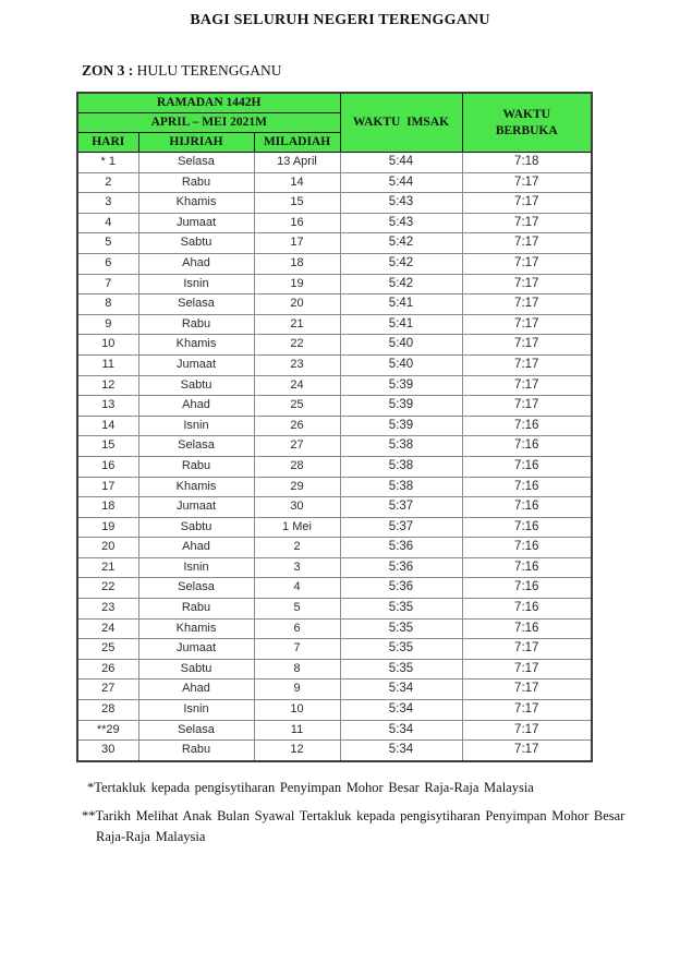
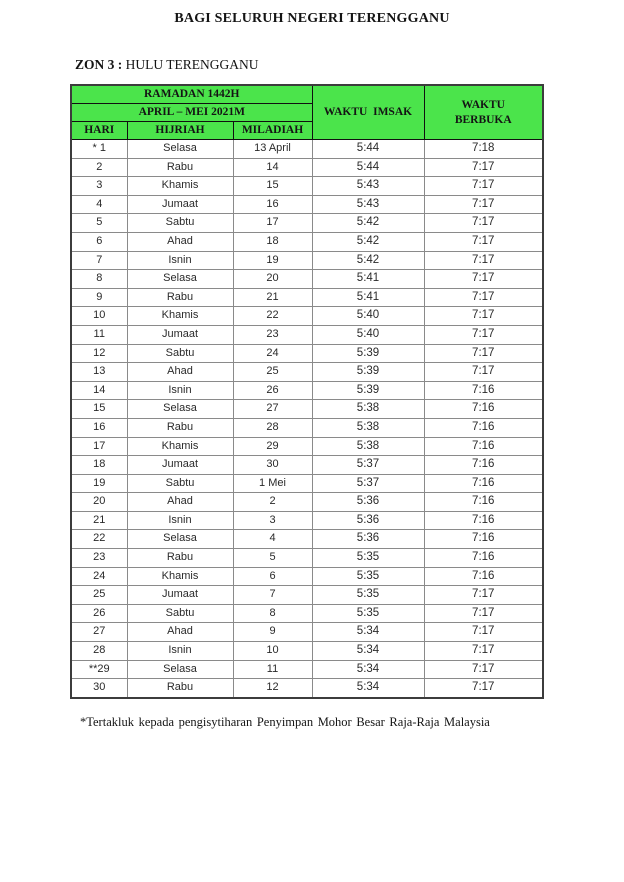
  BAGI SELURUH NEGERI TERENGGANU
  ZON 3 : HULU TERENGGANU
  RAMADAN 1442H	WAKTU IMSAK	WAKTU BERBUKA
  APRIL – MEI 2021M
  HARI	HIJRIAH	MILADIAH
  * 1	Selasa	13 April	5:44	7:18
  2	Rabu	14	5:44	7:17
  3	Khamis	15	5:43	7:17
  4	Jumaat	16	5:43	7:17
  5	Sabtu	17	5:42	7:17
  6	Ahad	18	5:42	7:17
  7	Isnin	19	5:42	7:17
  8	Selasa	20	5:41	7:17
  9	Rabu	21	5:41	7:17
  10	Khamis	22	5:40	7:17
  11	Jumaat	23	5:40	7:17
  12	Sabtu	24	5:39	7:17
  13	Ahad	25	5:39	7:17
  14	Isnin	26	5:39	7:16
  15	Selasa	27	5:38	7:16
  16	Rabu	28	5:38	7:16
  17	Khamis	29	5:38	7:16
  18	Jumaat	30	5:37	7:16
  19	Sabtu	1 Mei	5:37	7:16
  20	Ahad	2	5:36	7:16
  21	Isnin	3	5:36	7:16
  22	Selasa	4	5:36	7:16
  23	Rabu	5	5:35	7:16
  24	Khamis	6	5:35	7:16
  25	Jumaat	7	5:35	7:17
  26	Sabtu	8	5:35	7:17
  27	Ahad	9	5:34	7:17
  28	Isnin	10	5:34	7:17
  **29	Selasa	11	5:34	7:17
  30	Rabu	12	5:34	7:17
  *Tertakluk kepada pengisytiharan Penyimpan Mohor Besar Raja-Raja Malaysia
- **Tarikh Melihat Anak Bulan Syawal Tertakluk kepada pengisytiharan Penyimpan Mohor Besar Raja-Raja Malaysia
